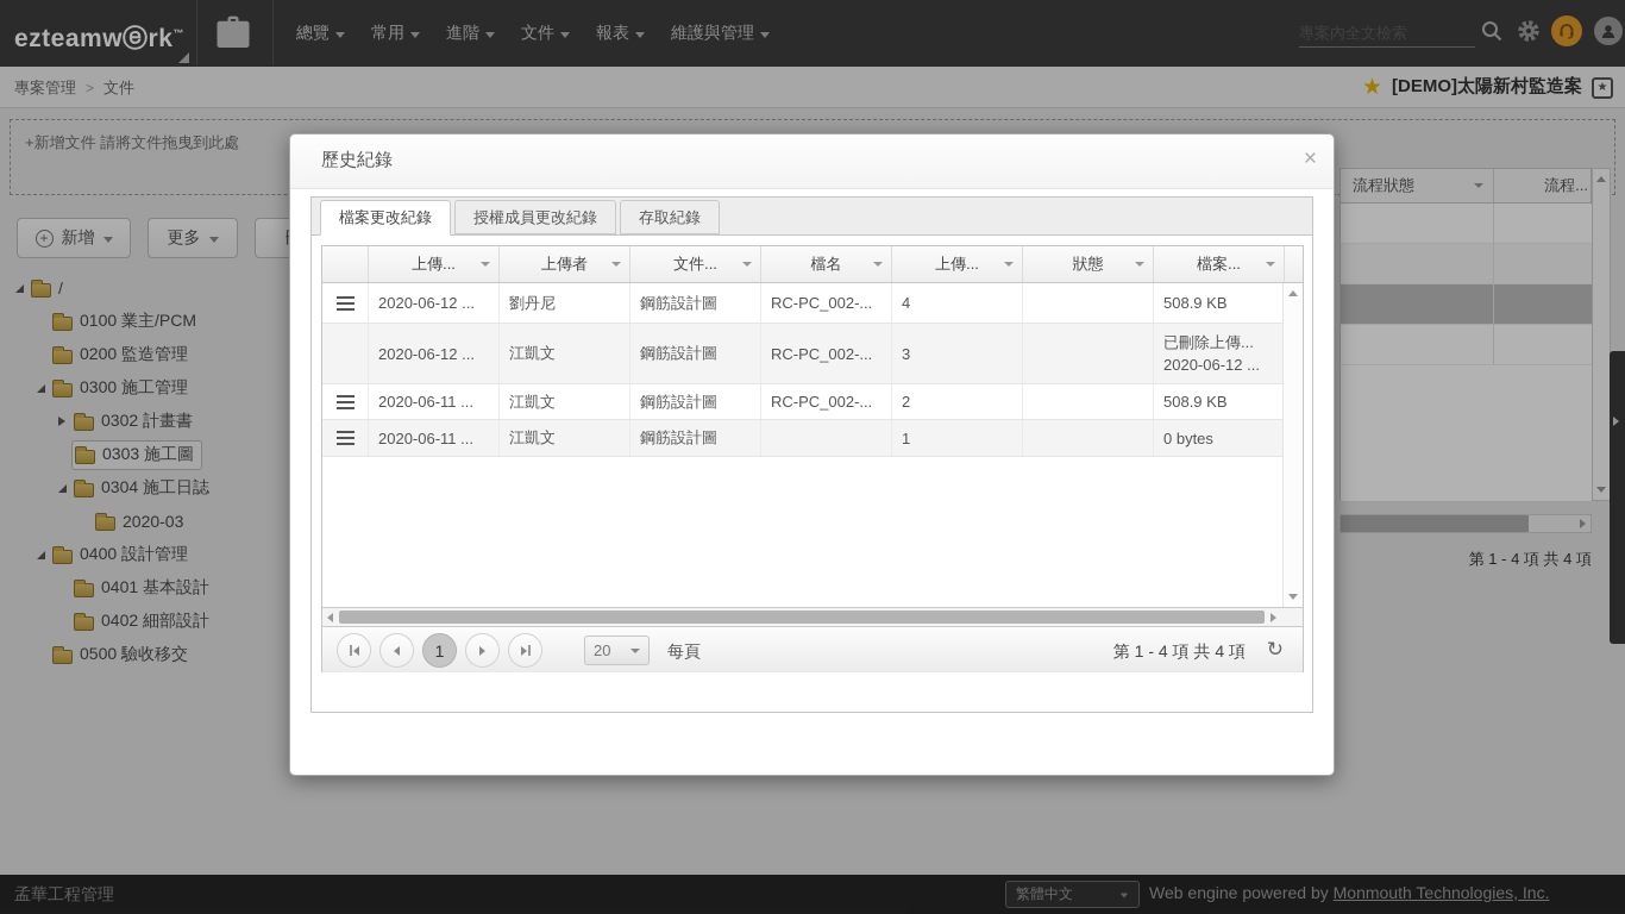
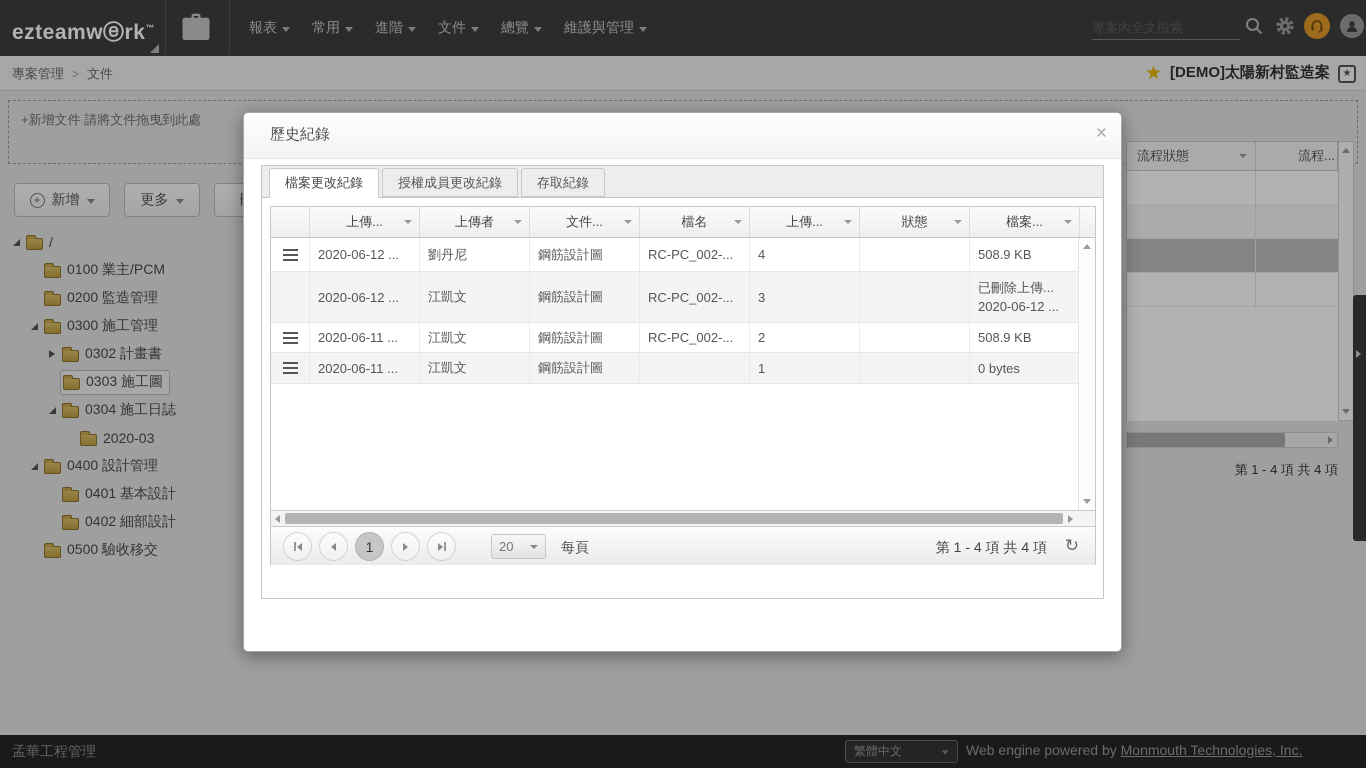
  ezteamwⓔrk™
- 總覽
+ 報表
  常用
  進階
  文件
- 報表
+ 總覽
  維護與管理
  專案管理
  >
  文件
  ★
  [DEMO]太陽新村監造案
  ★
  +新增文件 請將文件拖曳到此處
  +
  新增
  更多
  /
  0100 業主/PCM
  0200 監造管理
  0300 施工管理
  0302 計畫書
  0303 施工圖
  0304 施工日誌
  2020-03
  0400 設計管理
  0401 基本設計
  0402 細部設計
  0500 驗收移交
  流程狀態
  流程...
  第 1 - 4 項 共 4 項
  歷史紀錄
  ×
  檔案更改紀錄
  授權成員更改紀錄
  存取紀錄
  上傳...
  上傳者
  文件...
  檔名
  上傳...
  狀態
  檔案...
  2020-06-12 ...
  劉丹尼
  鋼筋設計圖
  RC-PC_002-...
  4
  508.9 KB
  2020-06-12 ...
  江凱文
  鋼筋設計圖
  RC-PC_002-...
  3
  已刪除上傳...
  2020-06-12 ...
  2020-06-11 ...
  江凱文
  鋼筋設計圖
  RC-PC_002-...
  2
  508.9 KB
  2020-06-11 ...
  江凱文
  鋼筋設計圖
  1
  0 bytes
  1
  20
  每頁
  第 1 - 4 項 共 4 項
  ↻
  孟華工程管理
  繁體中文
  Web engine powered by Monmouth Technologies, Inc.
